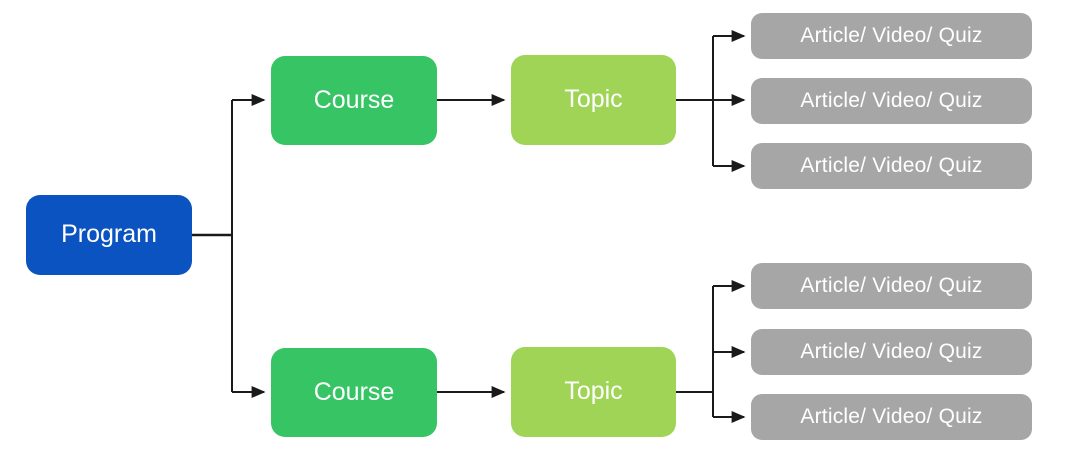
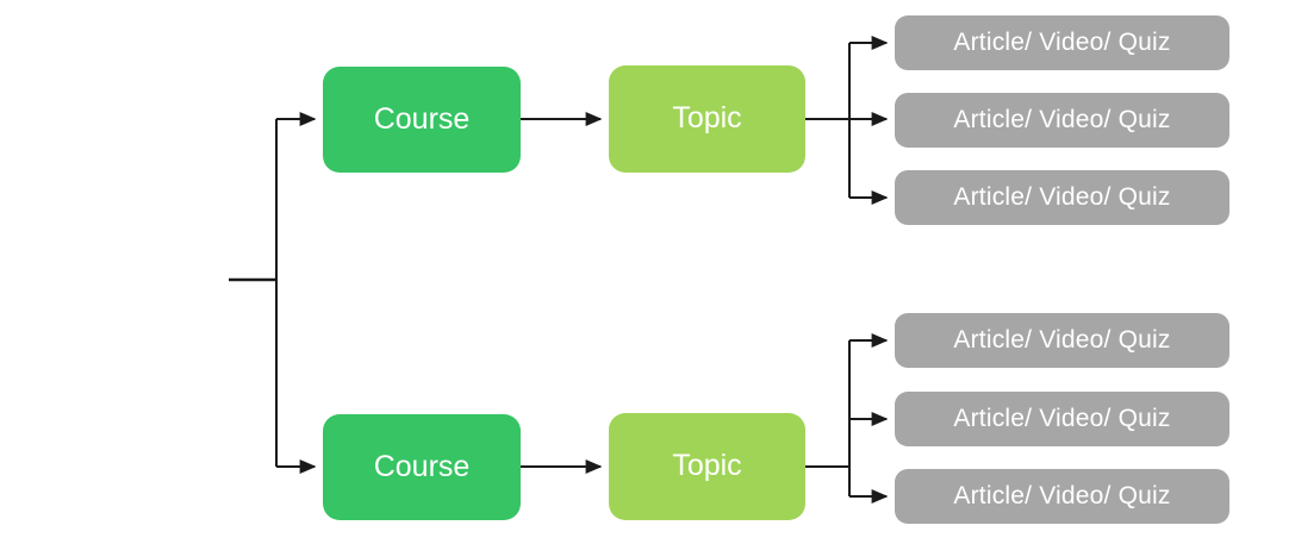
- Program
  Course
  Course
  Topic
  Topic
  Article/ Video/ Quiz
  Article/ Video/ Quiz
  Article/ Video/ Quiz
  Article/ Video/ Quiz
  Article/ Video/ Quiz
  Article/ Video/ Quiz
